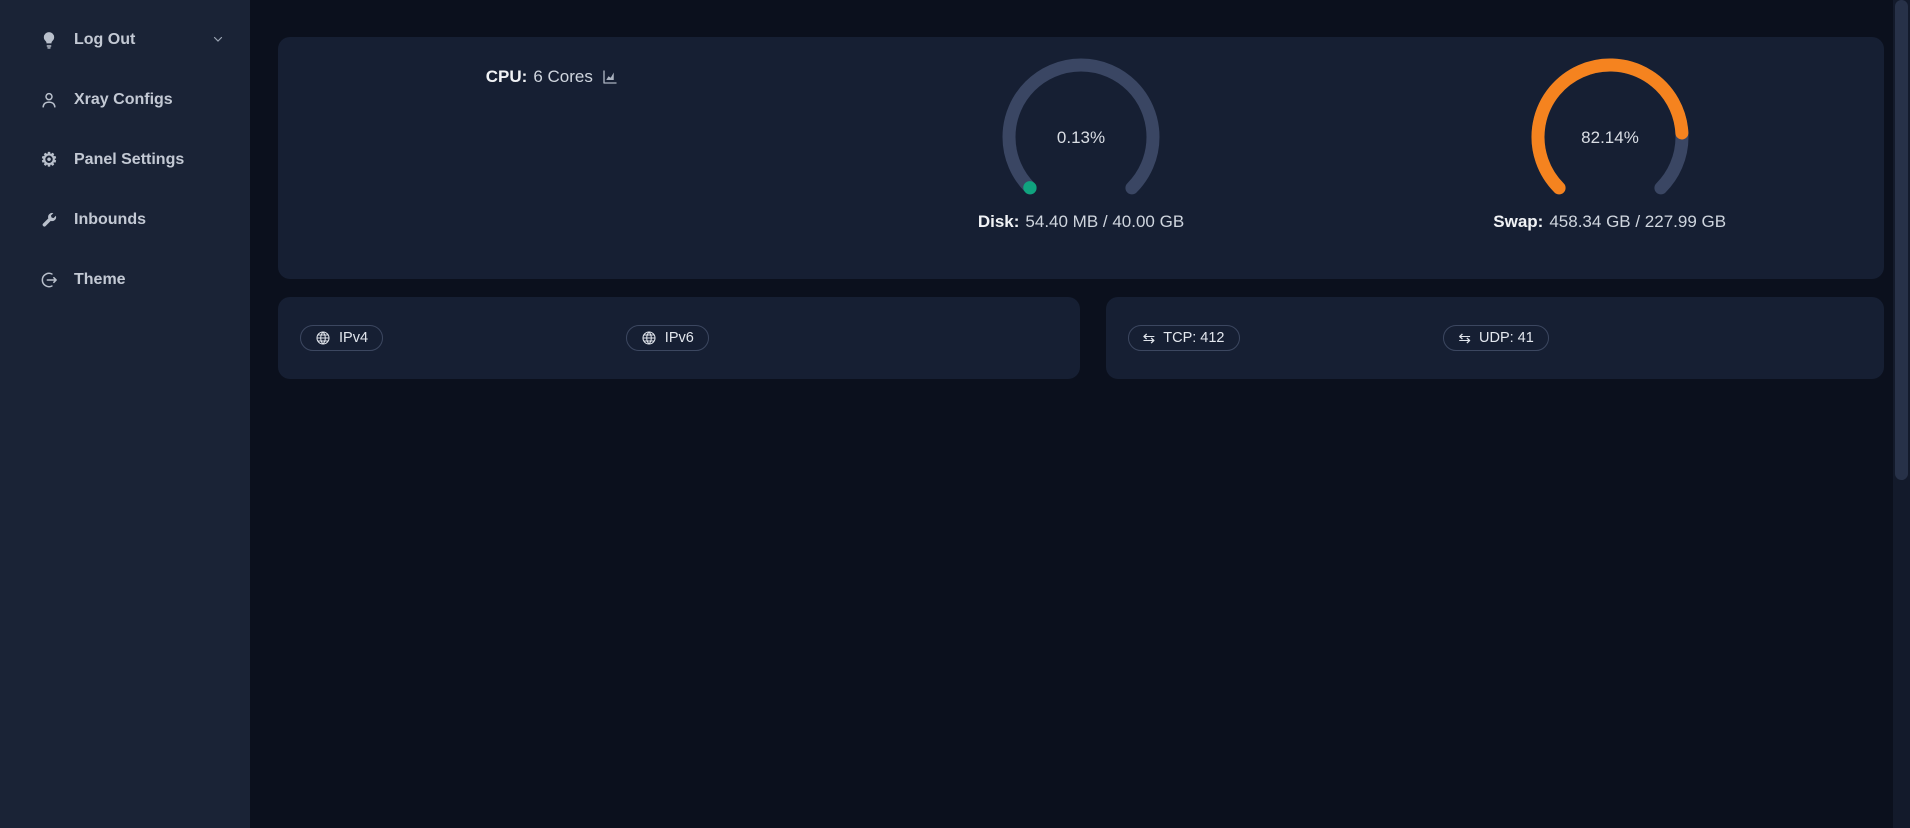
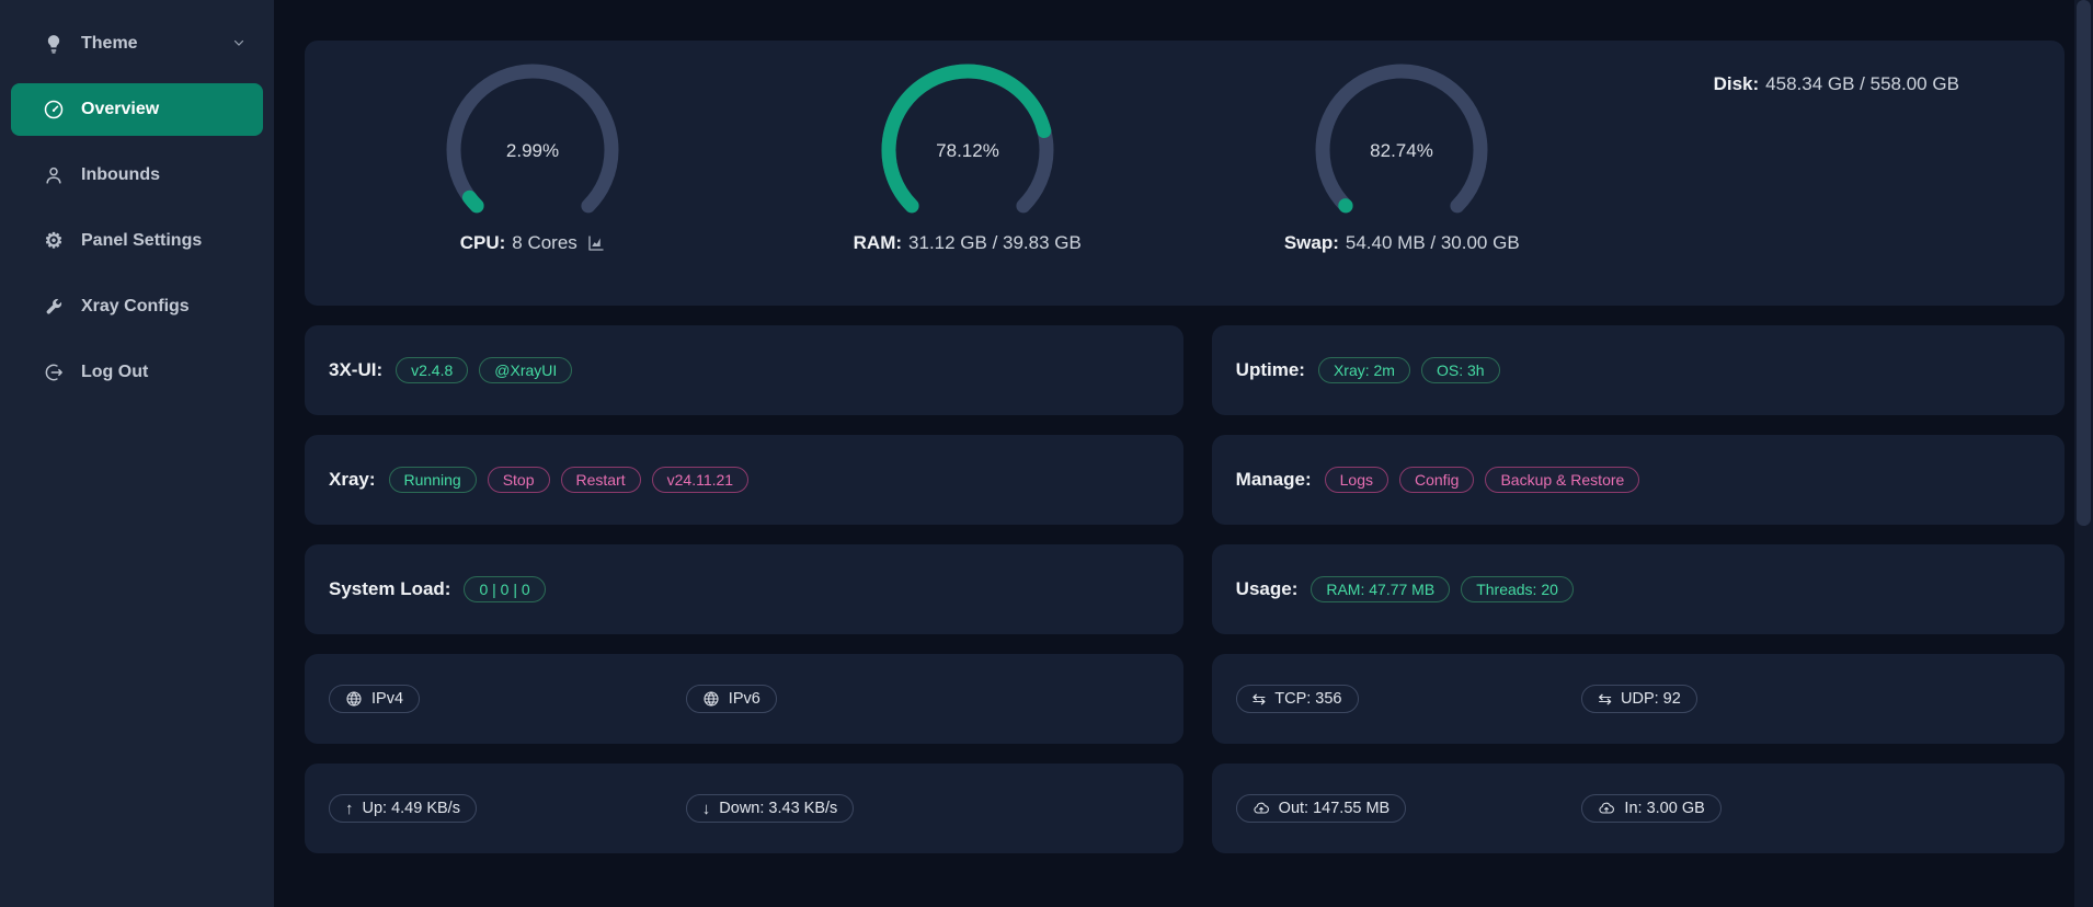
- Log Out
+ Theme
+ Overview
- Xray Configs
+ Inbounds
  ⚙
  Panel Settings
- Inbounds
+ Xray Configs
- Theme
+ Log Out
+ 2.99%
  CPU:
- 6 Cores
+ 8 Cores
+ 78.12%
+ RAM:
+ 31.12 GB / 39.83 GB
- 0.13%
+ 82.74%
- Disk:
+ Swap:
- 54.40 MB / 40.00 GB
+ 54.40 MB / 30.00 GB
- 82.14%
- Swap:
+ Disk:
- 458.34 GB / 227.99 GB
+ 458.34 GB / 558.00 GB
+ 3X-UI:
+ v2.4.8
+ @XrayUI
+ Uptime:
+ Xray: 2m
+ OS: 3h
+ Xray:
+ Running
+ Stop
+ Restart
+ v24.11.21
+ Manage:
+ Logs
+ Config
+ Backup & Restore
+ System Load:
+ 0 | 0 | 0
+ Usage:
+ RAM: 47.77 MB
+ Threads: 20
  IPv4
  IPv6
  ⇆
- TCP: 412
+ TCP: 356
  ⇆
- UDP: 41
+ UDP: 92
+ ↑
+ Up: 4.49 KB/s
+ ↓
+ Down: 3.43 KB/s
+ Out: 147.55 MB
+ In: 3.00 GB
